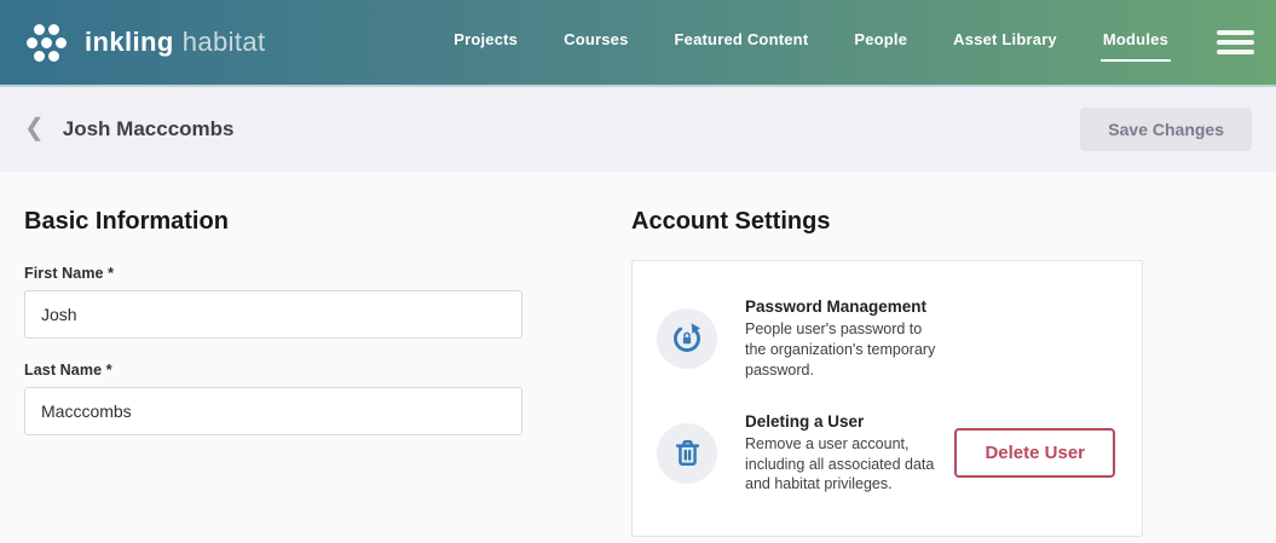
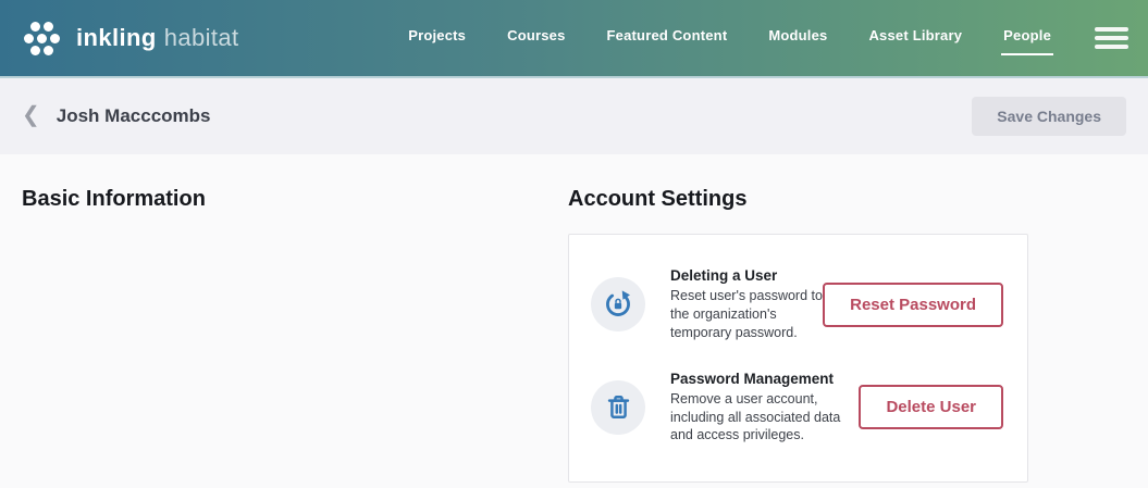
  inkling habitat
  Projects
  Courses
  Featured Content
- People
+ Modules
  Asset Library
- Modules
+ People
  ❮
  Josh Macccombs
  Save Changes
  Basic Information
- First Name *
- Josh
- Last Name *
- Macccombs
  Account Settings
- Password Management
+ Deleting a User
- People user's password to the organization's temporary password.
+ Reset user's password to the organization's temporary password.
+ Reset Password
- Deleting a User
+ Password Management
- Remove a user account, including all associated data and habitat privileges.
+ Remove a user account, including all associated data and access privileges.
  Delete User
